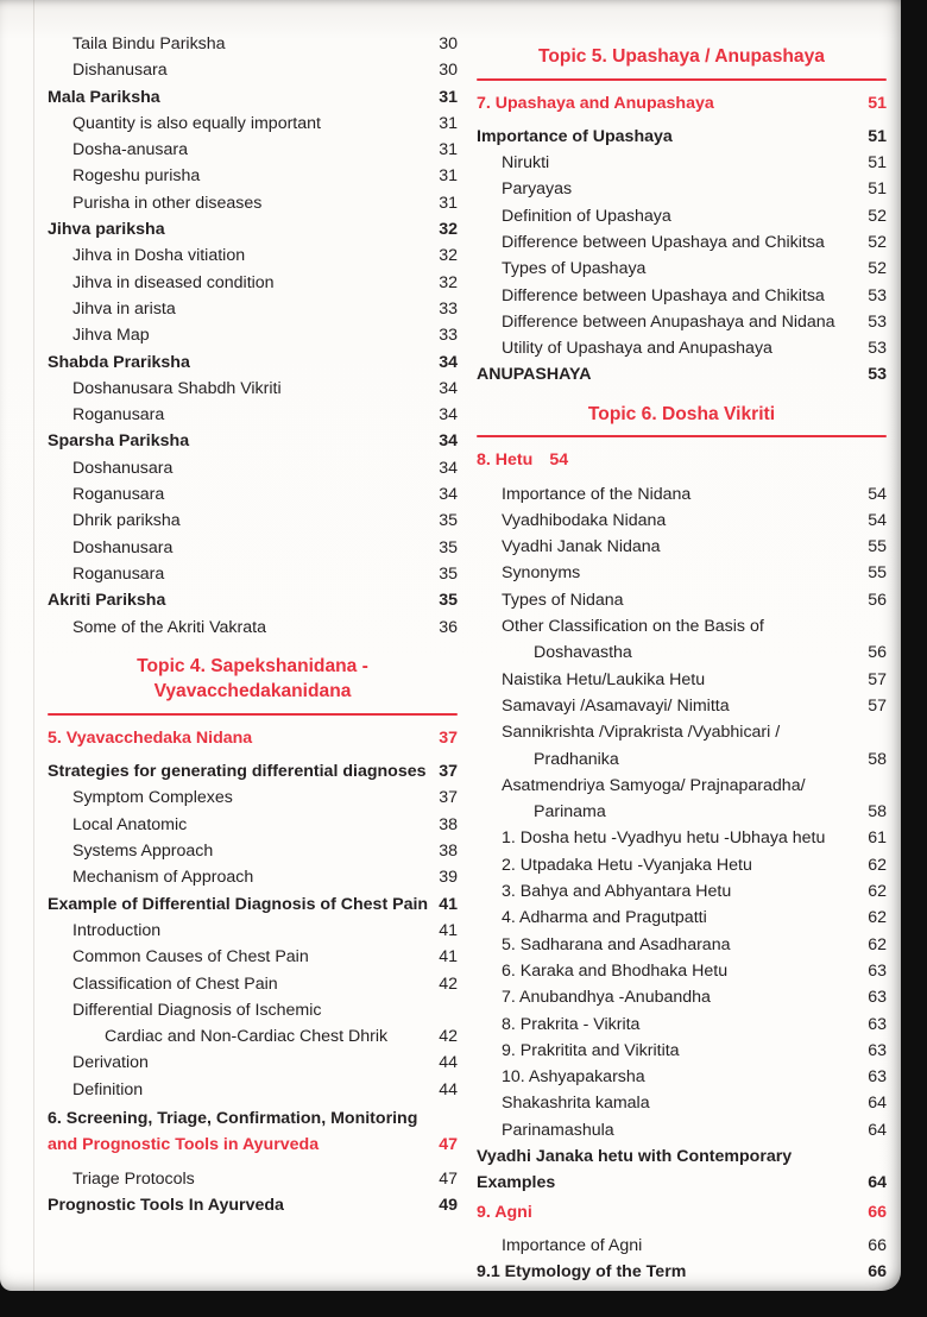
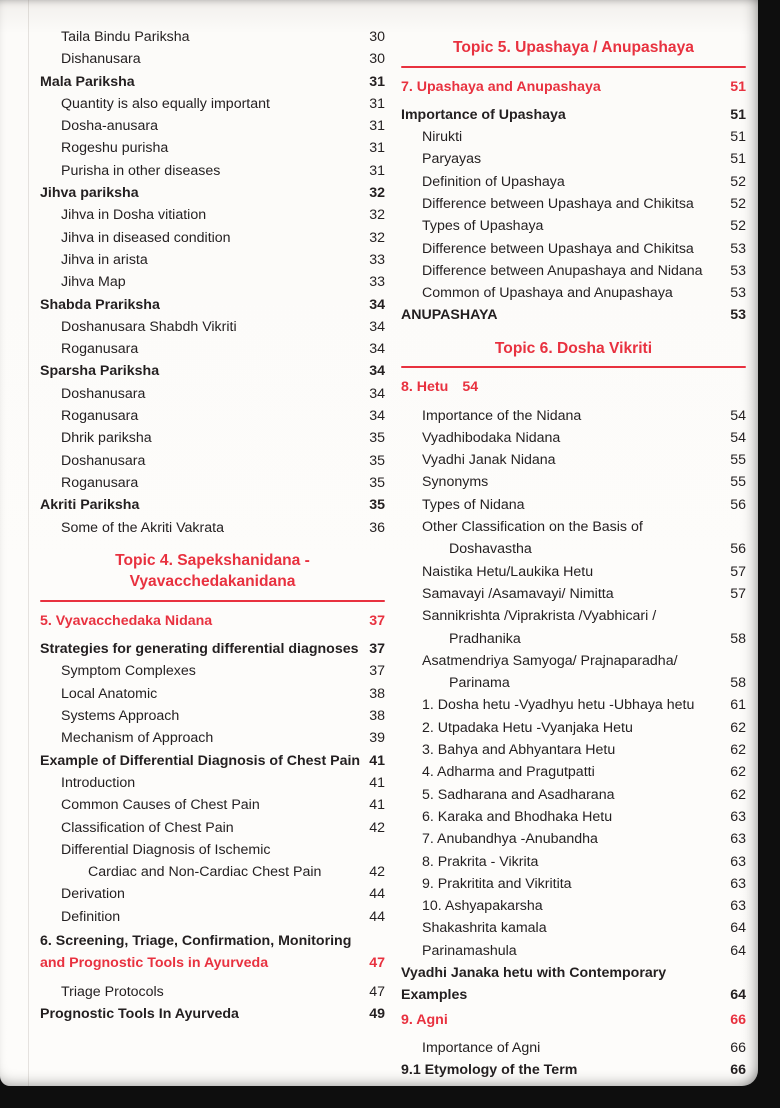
  Taila Bindu Pariksha
  30
  Dishanusara
  30
  Mala Pariksha
  31
  Quantity is also equally important
  31
  Dosha-anusara
  31
  Rogeshu purisha
  31
  Purisha in other diseases
  31
  Jihva pariksha
  32
  Jihva in Dosha vitiation
  32
  Jihva in diseased condition
  32
  Jihva in arista
  33
  Jihva Map
  33
  Shabda Prariksha
  34
  Doshanusara Shabdh Vikriti
  34
  Roganusara
  34
  Sparsha Pariksha
  34
  Doshanusara
  34
  Roganusara
  34
  Dhrik pariksha
  35
  Doshanusara
  35
  Roganusara
  35
  Akriti Pariksha
  35
  Some of the Akriti Vakrata
  36
  Topic 4. Sapekshanidana -
  Vyavacchedakanidana
  5. Vyavacchedaka Nidana
  37
  Strategies for generating differential diagnoses
  37
  Symptom Complexes
  37
  Local Anatomic
  38
  Systems Approach
  38
  Mechanism of Approach
  39
  Example of Differential Diagnosis of Chest Pain
  41
  Introduction
  41
  Common Causes of Chest Pain
  41
  Classification of Chest Pain
  42
  Differential Diagnosis of Ischemic
- Cardiac and Non-Cardiac Chest Dhrik
+ Cardiac and Non-Cardiac Chest Pain
  42
  Derivation
  44
  Definition
  44
  6. Screening, Triage, Confirmation, Monitoring
  and Prognostic Tools in Ayurveda
  47
  Triage Protocols
  47
  Prognostic Tools In Ayurveda
  49
  Topic 5. Upashaya / Anupashaya
  7. Upashaya and Anupashaya
  51
  Importance of Upashaya
  51
  Nirukti
  51
  Paryayas
  51
  Definition of Upashaya
  52
  Difference between Upashaya and Chikitsa
  52
  Types of Upashaya
  52
  Difference between Upashaya and Chikitsa
  53
  Difference between Anupashaya and Nidana
  53
- Utility of Upashaya and Anupashaya
+ Common of Upashaya and Anupashaya
  53
  ANUPASHAYA
  53
  Topic 6. Dosha Vikriti
  8. Hetu
  54
  Importance of the Nidana
  54
  Vyadhibodaka Nidana
  54
  Vyadhi Janak Nidana
  55
  Synonyms
  55
  Types of Nidana
  56
  Other Classification on the Basis of
  Doshavastha
  56
  Naistika Hetu/Laukika Hetu
  57
  Samavayi /Asamavayi/ Nimitta
  57
  Sannikrishta /Viprakrista /Vyabhicari /
  Pradhanika
  58
  Asatmendriya Samyoga/ Prajnaparadha/
  Parinama
  58
  1. Dosha hetu -Vyadhyu hetu -Ubhaya hetu
  61
  2. Utpadaka Hetu -Vyanjaka Hetu
  62
  3. Bahya and Abhyantara Hetu
  62
  4. Adharma and Pragutpatti
  62
  5. Sadharana and Asadharana
  62
  6. Karaka and Bhodhaka Hetu
  63
  7. Anubandhya -Anubandha
  63
  8. Prakrita - Vikrita
  63
  9. Prakritita and Vikritita
  63
  10. Ashyapakarsha
  63
  Shakashrita kamala
  64
  Parinamashula
  64
  Vyadhi Janaka hetu with Contemporary
  Examples
  64
  9. Agni
  66
  Importance of Agni
  66
  9.1 Etymology of the Term
  66
